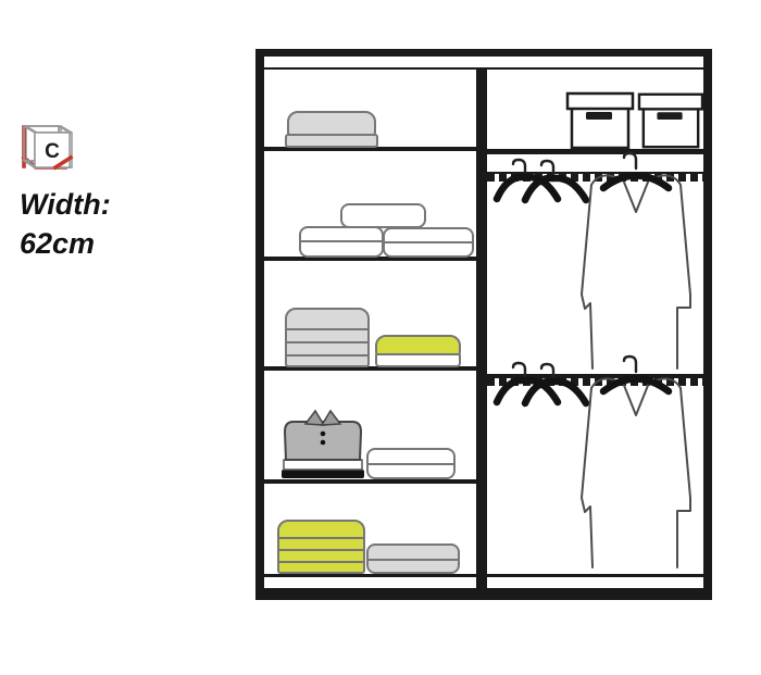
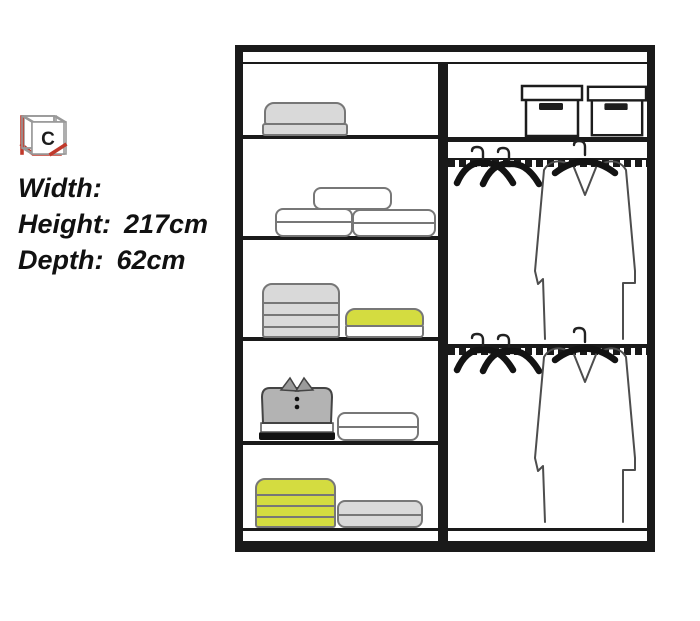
  C
  Width:
+ Height:
+ 217cm
+ Depth:
  62cm
